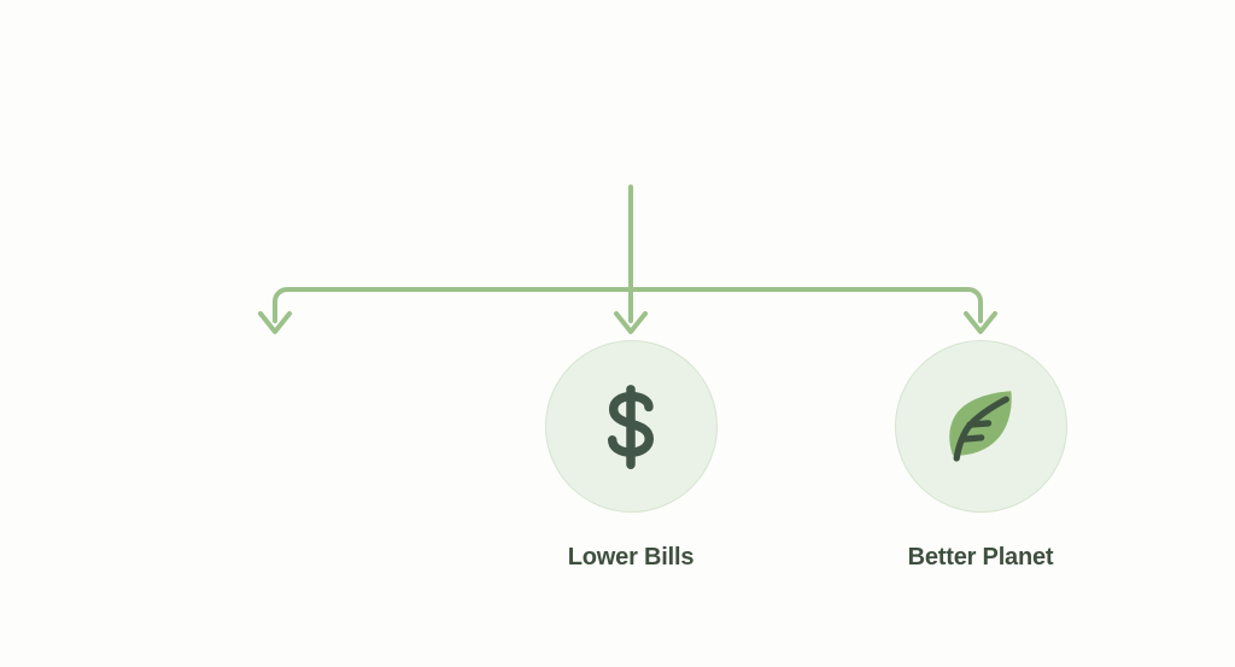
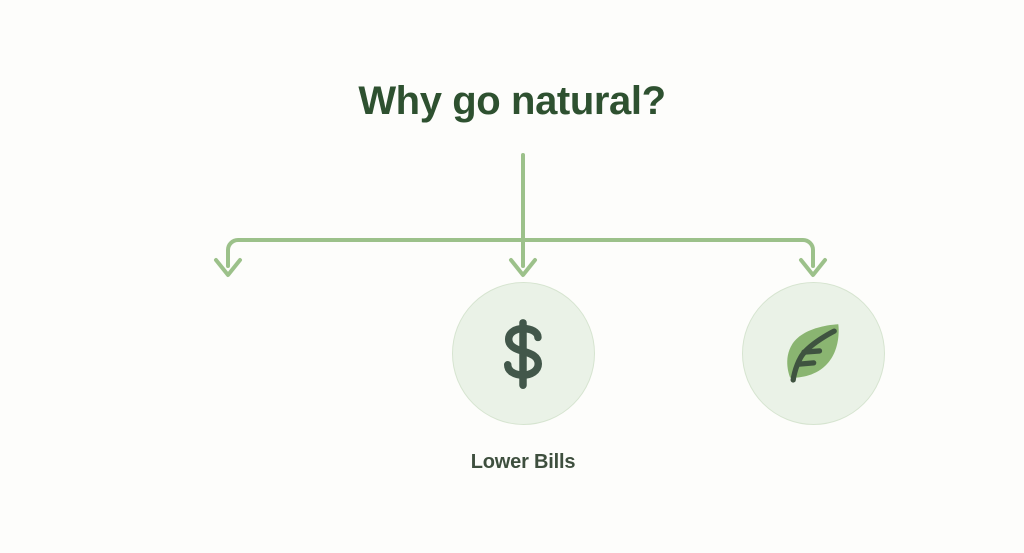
+ Why go natural?
  Lower Bills
- Better Planet
